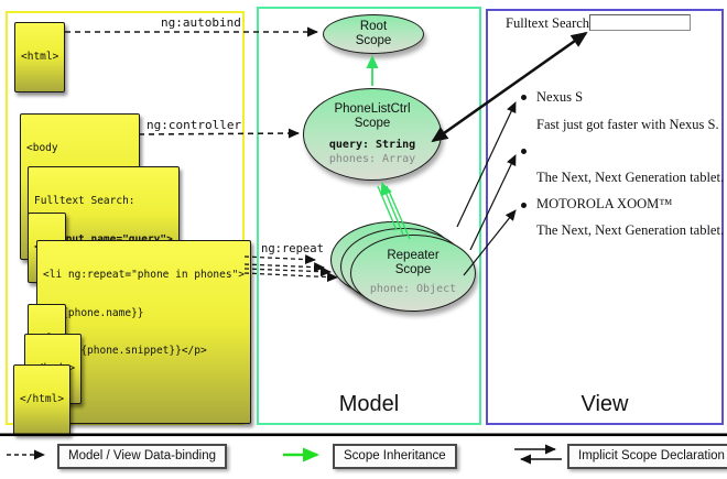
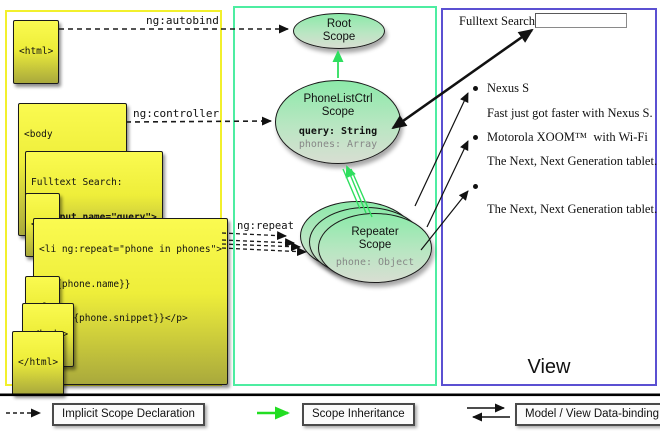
- Model
  View
  <html>
  <body
  Fulltext Search:
  put name="query">
  <li ng:repeat="phone in phones">
  phone.name}}
  {phone.snippet}}</p>
  </html>
  ng:autobind
  ng:controller
  ng:repeat
  Root
  Scope
  PhoneListCtrl
  Scope
  query: String
  phones: Array
  Repeater
  Scope
  phone: Object
  Fulltext Search
  Nexus S
  Fast just got faster with Nexus S.
+ Motorola XOOM™ with Wi-Fi
  The Next, Next Generation tablet.
- MOTOROLA XOOM™
  The Next, Next Generation tablet.
- Model / View Data-binding
+ Implicit Scope Declaration
  Scope Inheritance
- Implicit Scope Declaration
+ Model / View Data-binding
